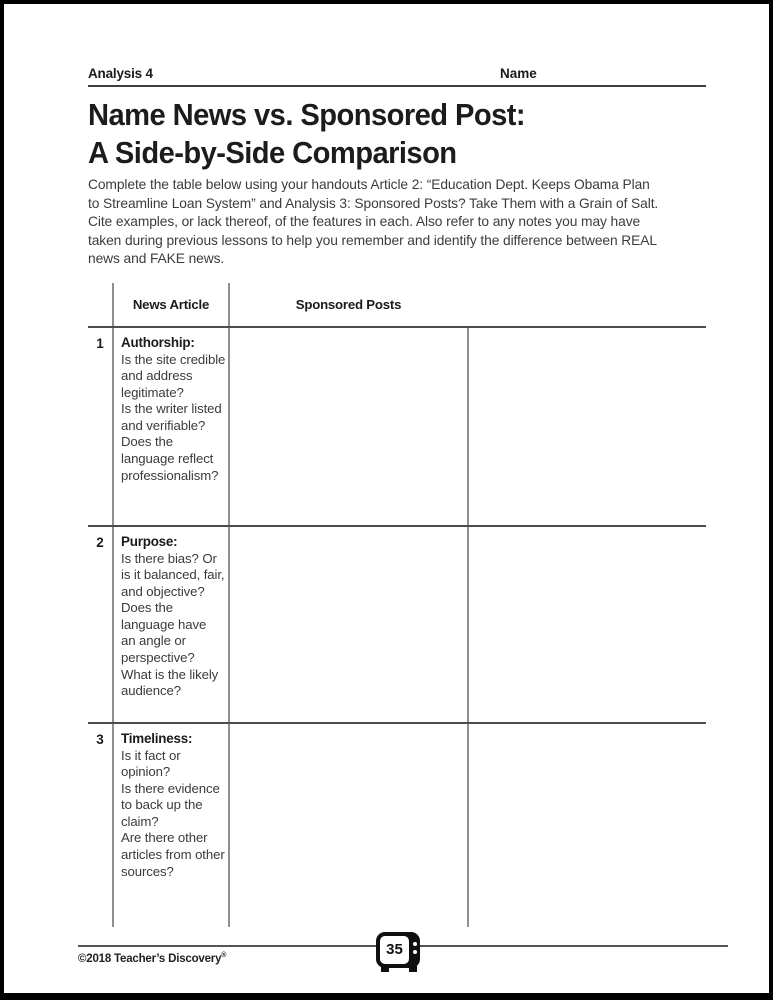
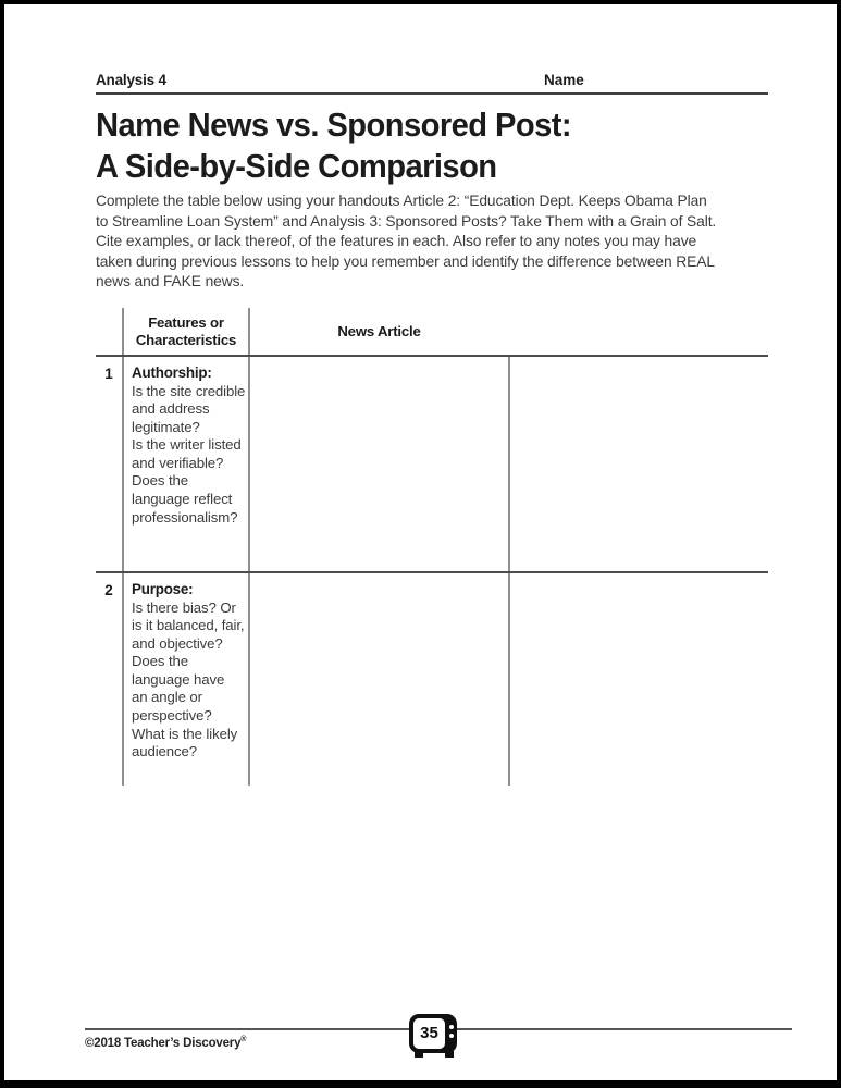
  Analysis 4
  Name
  Name News vs. Sponsored Post:
  A Side-by-Side Comparison
  Complete the table below using your handouts Article 2: “Education Dept. Keeps Obama Plan
  to Streamline Loan System” and Analysis 3: Sponsored Posts? Take Them with a Grain of Salt.
  Cite examples, or lack thereof, of the features in each. Also refer to any notes you may have
  taken during previous lessons to help you remember and identify the difference between REAL
  news and FAKE news.
+ Features or Characteristics
  News Article
- Sponsored Posts
  1
  Authorship:
  Is the site credible
  and address
  legitimate?
  Is the writer listed
  and verifiable?
  Does the
  language reflect
  professionalism?
  2
  Purpose:
  Is there bias? Or
  is it balanced, fair,
  and objective?
  Does the
  language have
  an angle or
  perspective?
  What is the likely
  audience?
- 3
- Timeliness:
- Is it fact or
- opinion?
- Is there evidence
- to back up the
- claim?
- Are there other
- articles from other
- sources?
  ©2018 Teacher’s Discovery
  35
